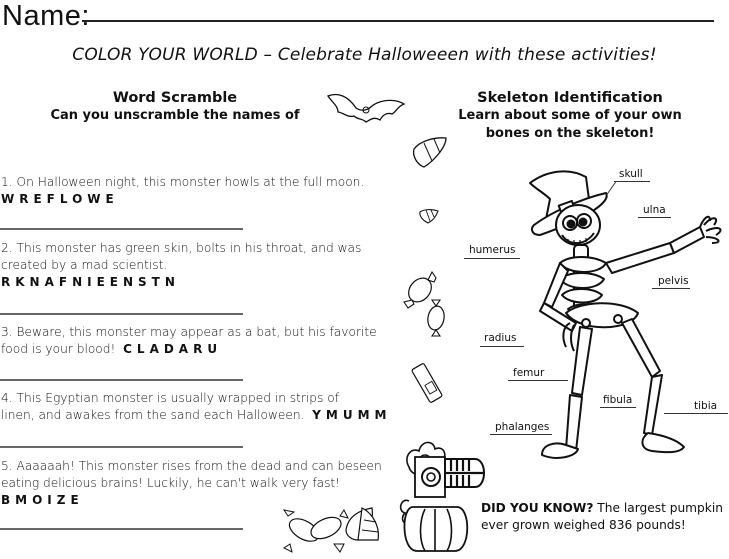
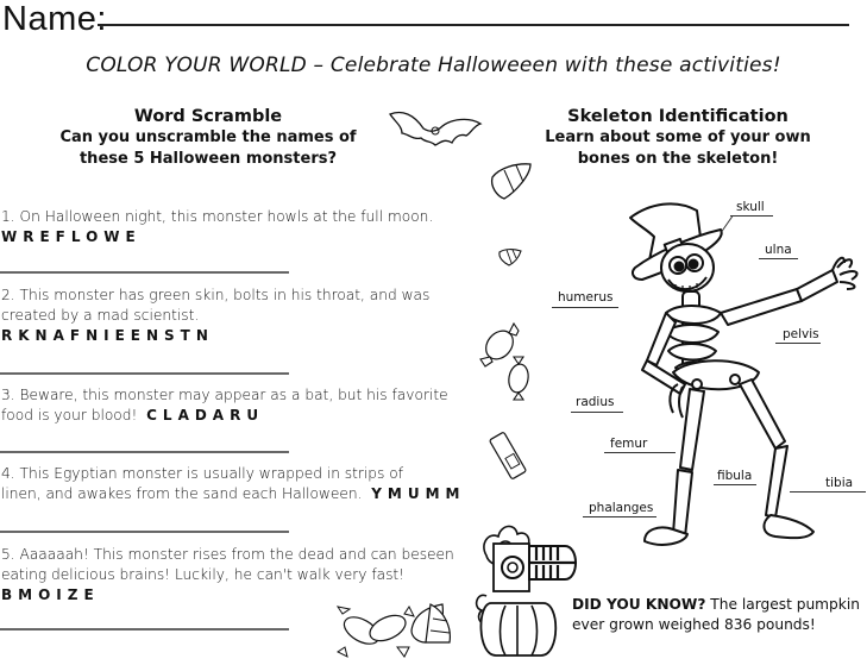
  Name:
  COLOR YOUR WORLD – Celebrate Halloweeen with these activities!
  Word Scramble
  Can you unscramble the names of
+ these 5 Halloween monsters?
  Skeleton Identification
  Learn about some of your own
  bones on the skeleton!
  1. On Halloween night, this monster howls at the full moon.
  WREFLOWE
  2. This monster has green skin, bolts in his throat, and was
  created by a mad scientist.
  RKNAFNIEENSTN
  3. Beware, this monster may appear as a bat, but his favorite
  food is your blood! CLADARU
  4. This Egyptian monster is usually wrapped in strips of
  linen, and awakes from the sand each Halloween. YMUMM
  5. Aaaaaah! This monster rises from the dead and can beseen
  eating delicious brains! Luckily, he can't walk very fast!
  BMOIZE
  skull
  ulna
  humerus
  pelvis
  radius
  femur
  fibula
  tibia
  phalanges
  DID YOU KNOW? The largest pumpkin
  ever grown weighed 836 pounds!
